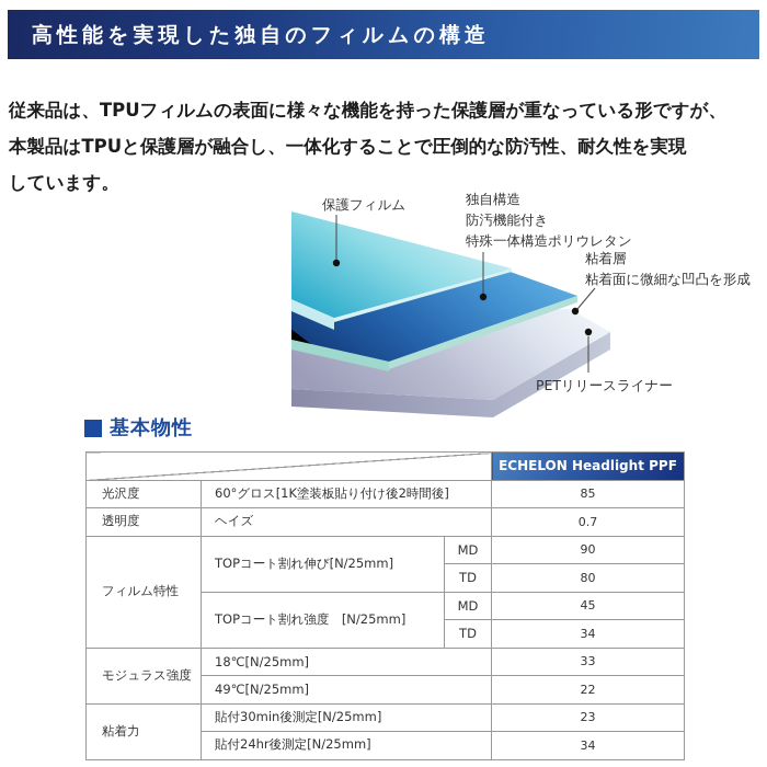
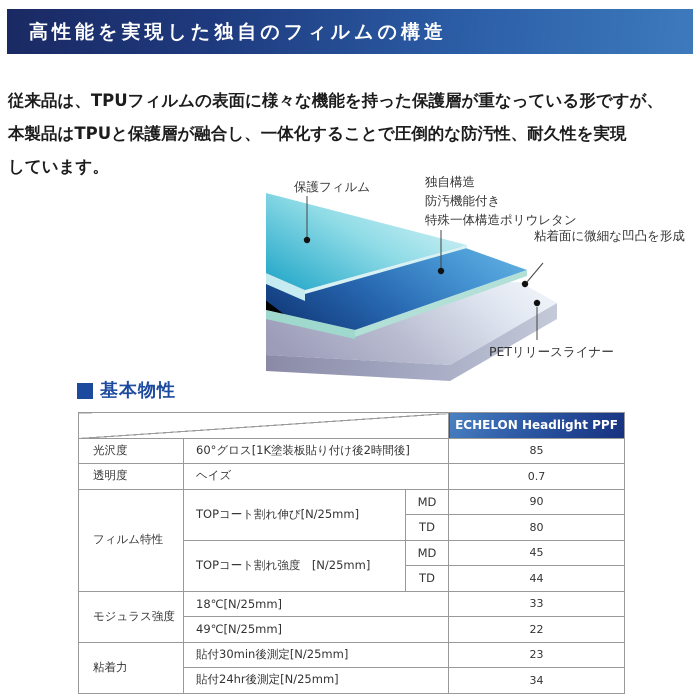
  高性能を実現した独自のフィルムの構造
  従来品は、TPUフィルムの表面に様々な機能を持った保護層が重なっている形ですが、
  本製品はTPUと保護層が融合し、一体化することで圧倒的な防汚性、耐久性を実現
  しています。
  保護フィルム
  独自構造
  防汚機能付き
  特殊一体構造ポリウレタン
- 粘着層
  粘着面に微細な凹凸を形成
  PETリリースライナー
  基本物性
  	ECHELON Headlight PPF
  光沢度	60°グロス[1K塗装板貼り付け後2時間後]	85
  透明度	ヘイズ	0.7
  フィルム特性	TOPコート割れ伸び[N/25mm]	MD	90
  TD	80
  TOPコート割れ強度 [N/25mm]	MD	45
- TD	34
+ TD	44
  モジュラス強度	18℃[N/25mm]	33
  49℃[N/25mm]	22
  粘着力	貼付30min後測定[N/25mm]	23
  貼付24hr後測定[N/25mm]	34
